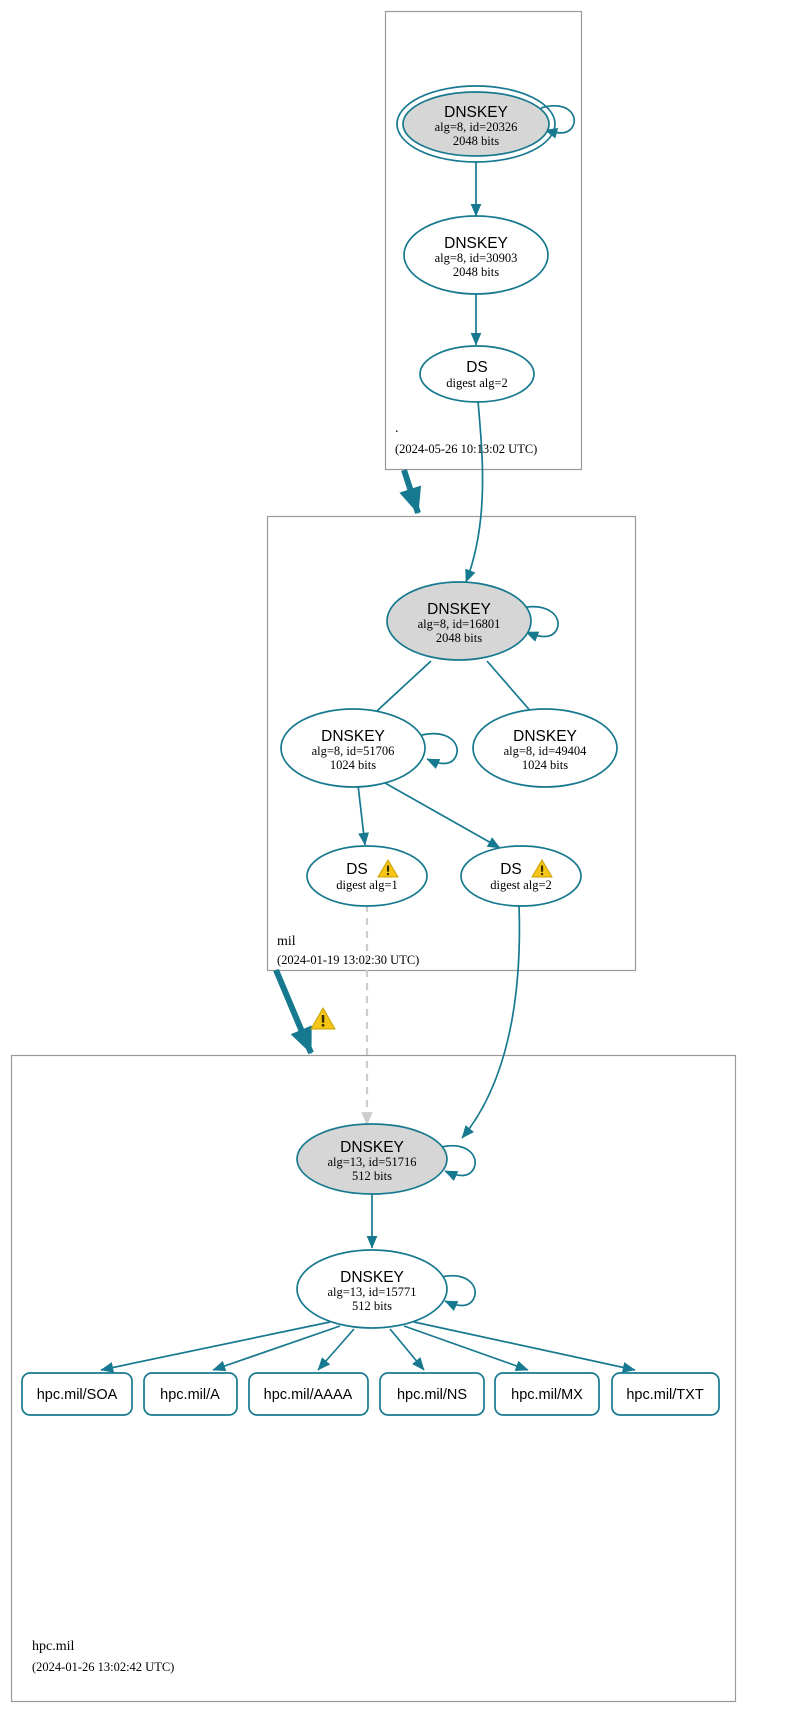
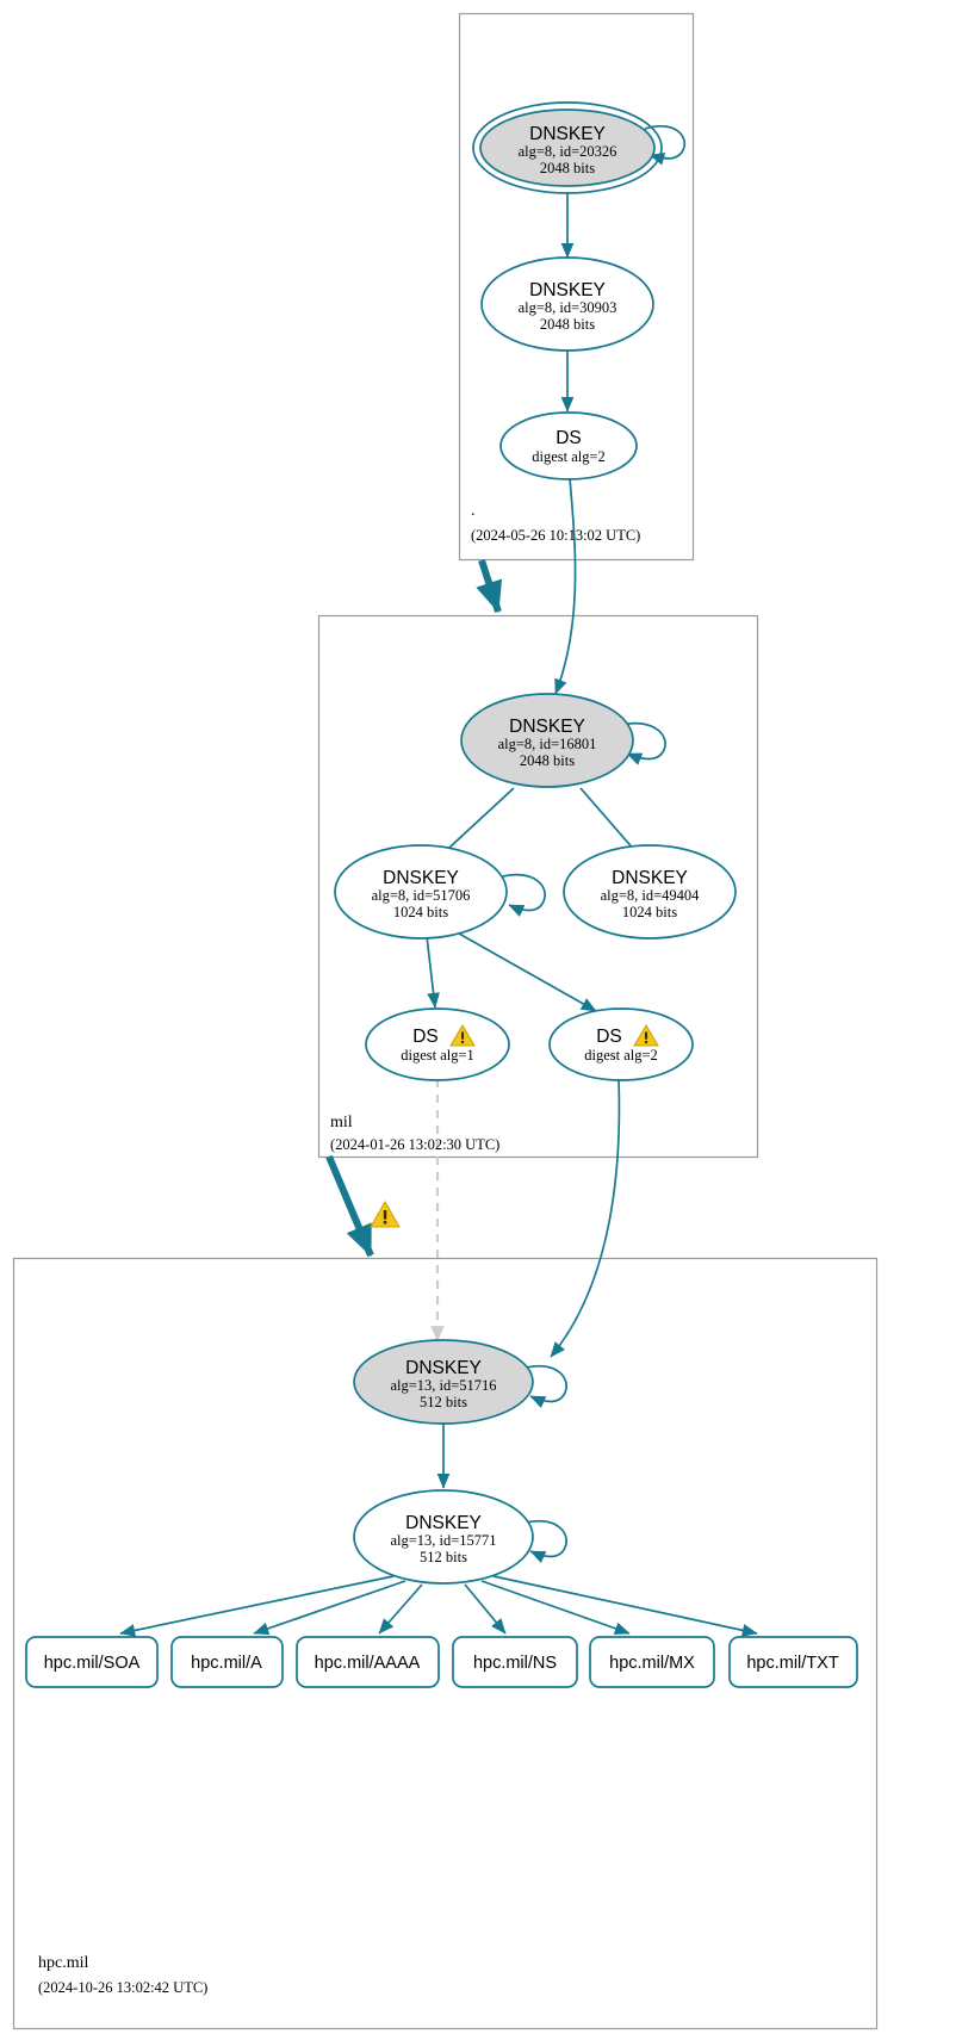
  DNSKEY
  alg=8, id=20326
  2048 bits
  DNSKEY
  alg=8, id=30903
  2048 bits
  DS
  digest alg=2
  .
  (2024-05-26 10:13:02 UTC)
  DNSKEY
  alg=8, id=16801
  2048 bits
  DNSKEY
  alg=8, id=51706
  1024 bits
  DNSKEY
  alg=8, id=49404
  1024 bits
  DS
  digest alg=1
  DS
  digest alg=2
  mil
- (2024-01-19 13:02:30 UTC)
+ (2024-01-26 13:02:30 UTC)
  DNSKEY
  alg=13, id=51716
  512 bits
  DNSKEY
  alg=13, id=15771
  512 bits
  hpc.mil/SOA
  hpc.mil/A
  hpc.mil/AAAA
  hpc.mil/NS
  hpc.mil/MX
  hpc.mil/TXT
  hpc.mil
- (2024-01-26 13:02:42 UTC)
+ (2024-10-26 13:02:42 UTC)
